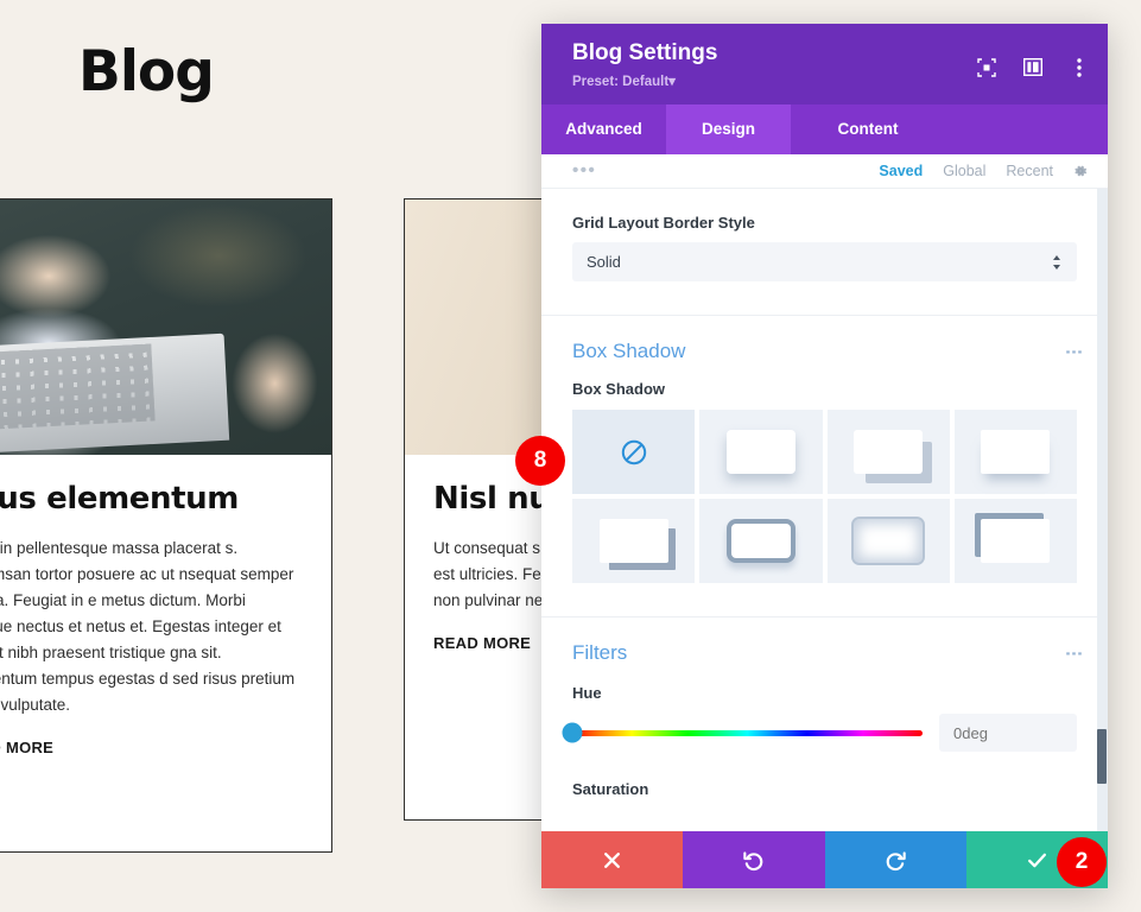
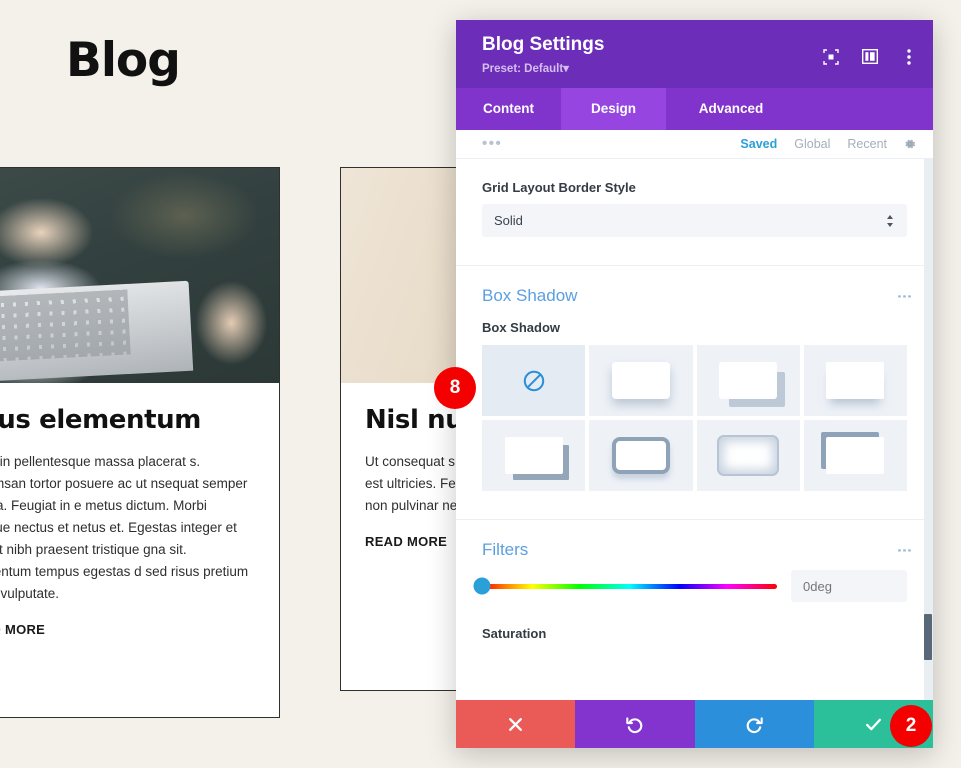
  Blog
  us elementum
  in pellentesque massa placerat s. san tortor posuere ac ut nsequat semper . Feugiat in e metus dictum. Morbi e nectus et netus et. Egestas integer et t nibh praesent tristique gna sit. ntum tempus egestas d sed risus pretium vulputate.
  Nisl nu
  READ MORE
  Blog Settings
  Preset: Default▾
- Advanced
+ Content
  Design
- Content
+ Advanced
  •••
  Saved
  Global
  Recent
  Grid Layout Border Style
  Solid
  Box Shadow
  Box Shadow
  Filters
- Hue
  0deg
  Saturation
  8
  2
